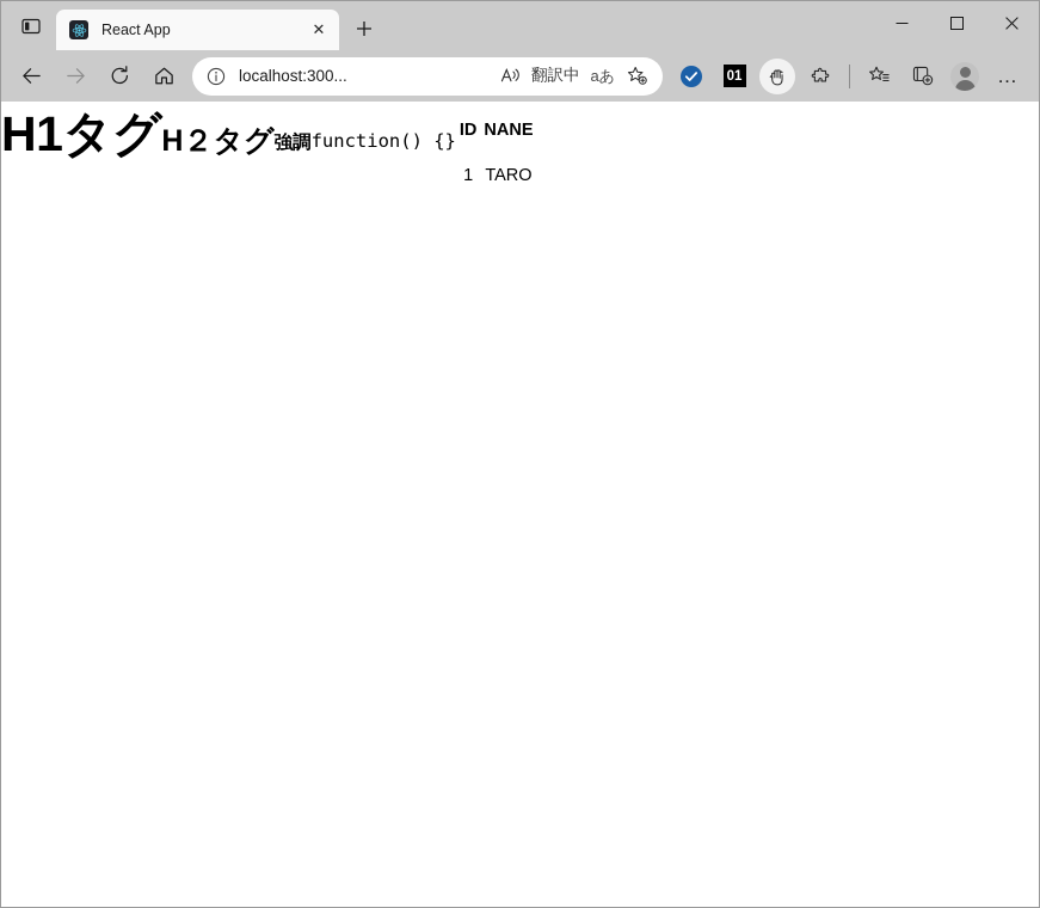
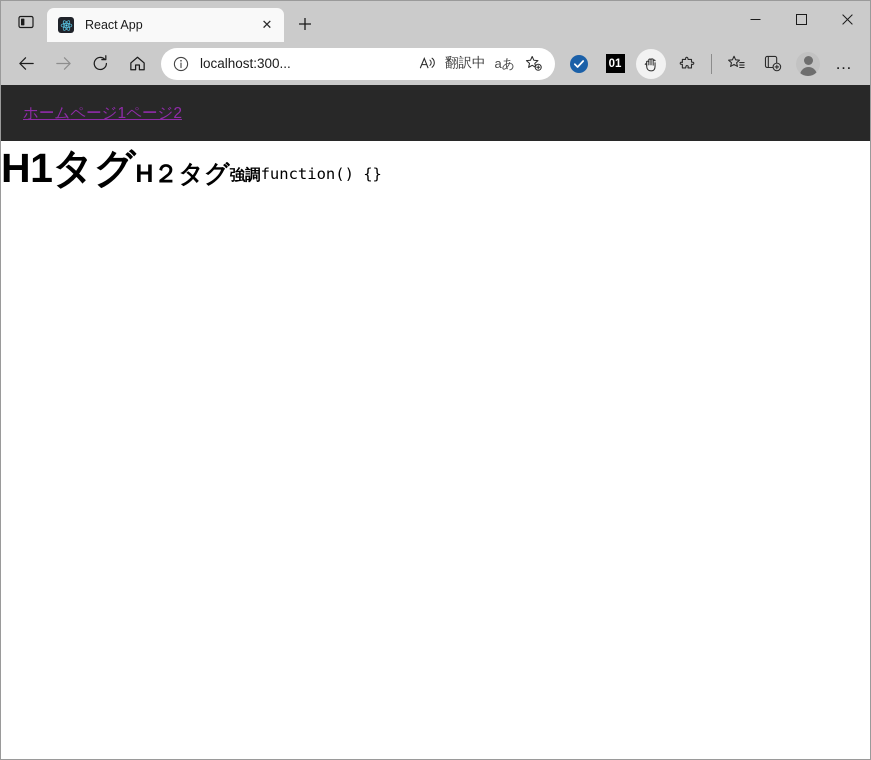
  React App
  ✕
  localhost:300...
  翻訳中
  aあ
  01
  …
+ ホーム
+ ページ1
+ ページ2
  H1タグ
  H２タグ
  強調
  function() {}
- ID	NANE
- 1	TARO
